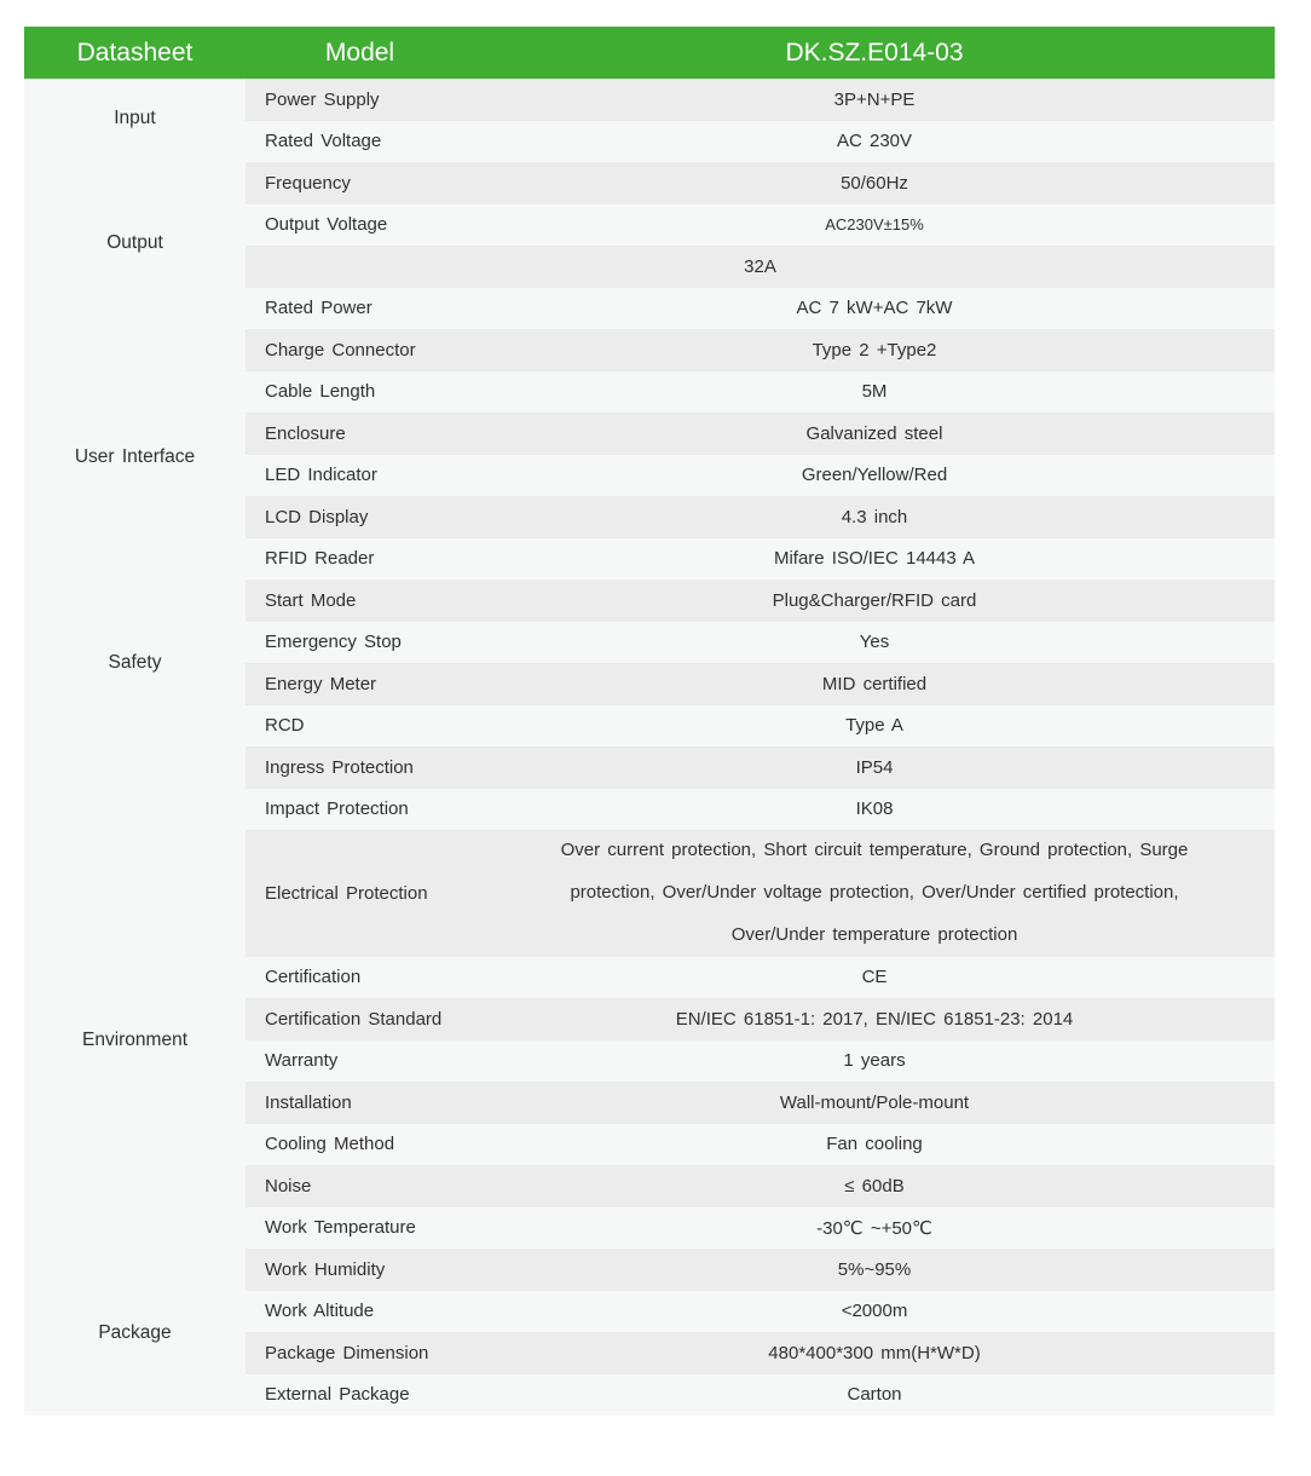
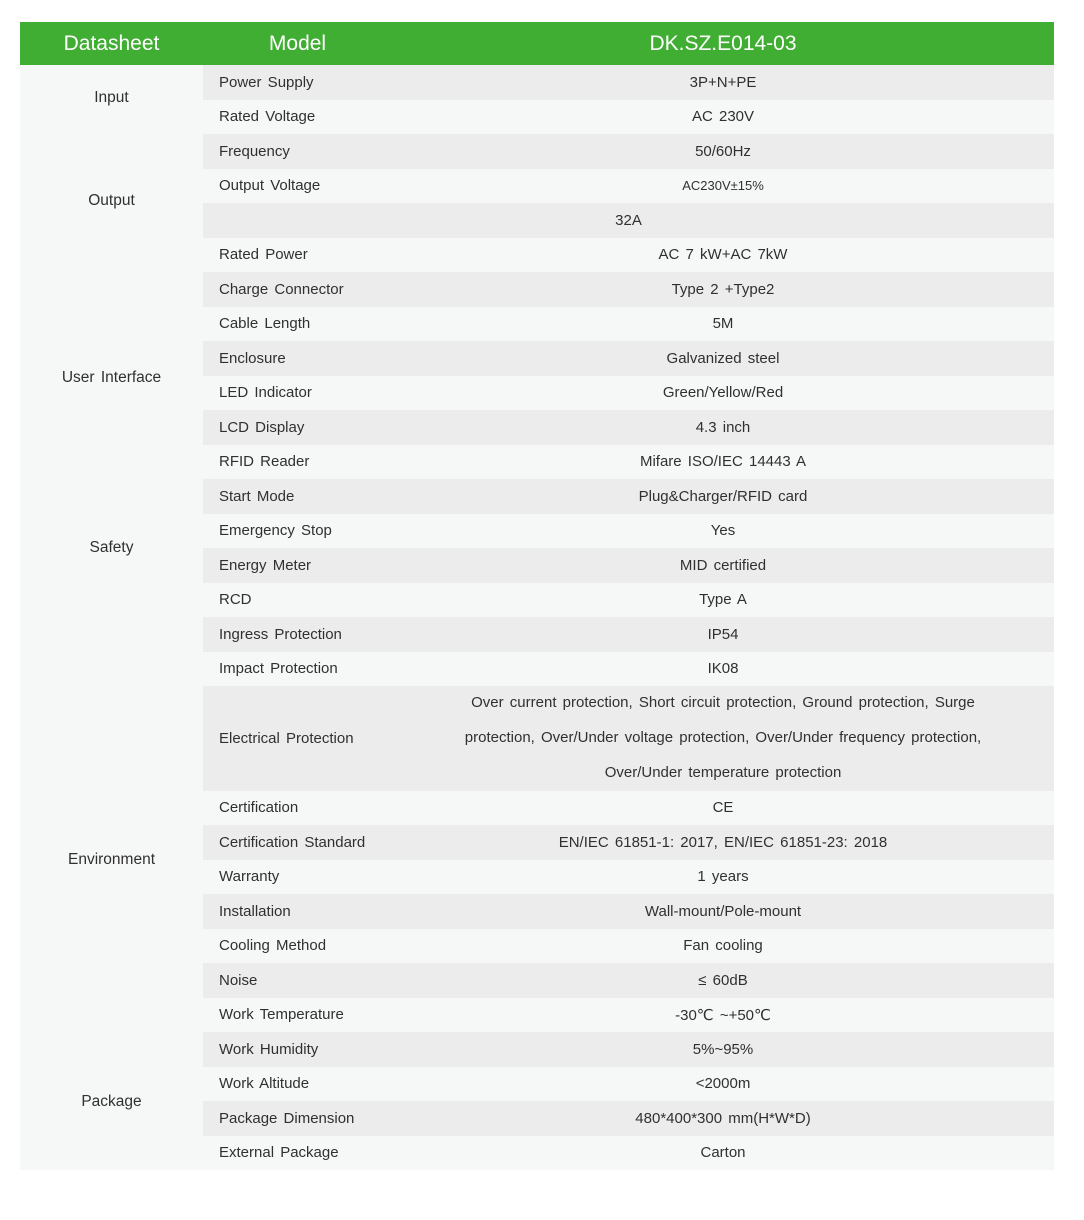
  Datasheet
  Model
  DK.SZ.E014-03
  Input
  Output
  User Interface
  Safety
  Environment
  Package
  Power Supply
  3P+N+PE
  Rated Voltage
  AC 230V
  Frequency
  50/60Hz
  Output Voltage
  AC230V±15%
  32A
  Rated Power
  AC 7 kW+AC 7kW
  Charge Connector
  Type 2 +Type2
  Cable Length
  5M
  Enclosure
  Galvanized steel
  LED Indicator
  Green/Yellow/Red
  LCD Display
  4.3 inch
  RFID Reader
  Mifare ISO/IEC 14443 A
  Start Mode
  Plug&Charger/RFID card
  Emergency Stop
  Yes
  Energy Meter
  MID certified
  RCD
  Type A
  Ingress Protection
  IP54
  Impact Protection
  IK08
  Electrical Protection
- Over current protection, Short circuit temperature, Ground protection, Surge
+ Over current protection, Short circuit protection, Ground protection, Surge
- protection, Over/Under voltage protection, Over/Under certified protection,
+ protection, Over/Under voltage protection, Over/Under frequency protection,
  Over/Under temperature protection
  Certification
  CE
  Certification Standard
- EN/IEC 61851-1: 2017, EN/IEC 61851-23: 2014
+ EN/IEC 61851-1: 2017, EN/IEC 61851-23: 2018
  Warranty
  1 years
  Installation
  Wall-mount/Pole-mount
  Cooling Method
  Fan cooling
  Noise
  ≤ 60dB
  Work Temperature
  -30℃ ~+50℃
  Work Humidity
  5%~95%
  Work Altitude
  <2000m
  Package Dimension
  480*400*300 mm(H*W*D)
  External Package
  Carton
